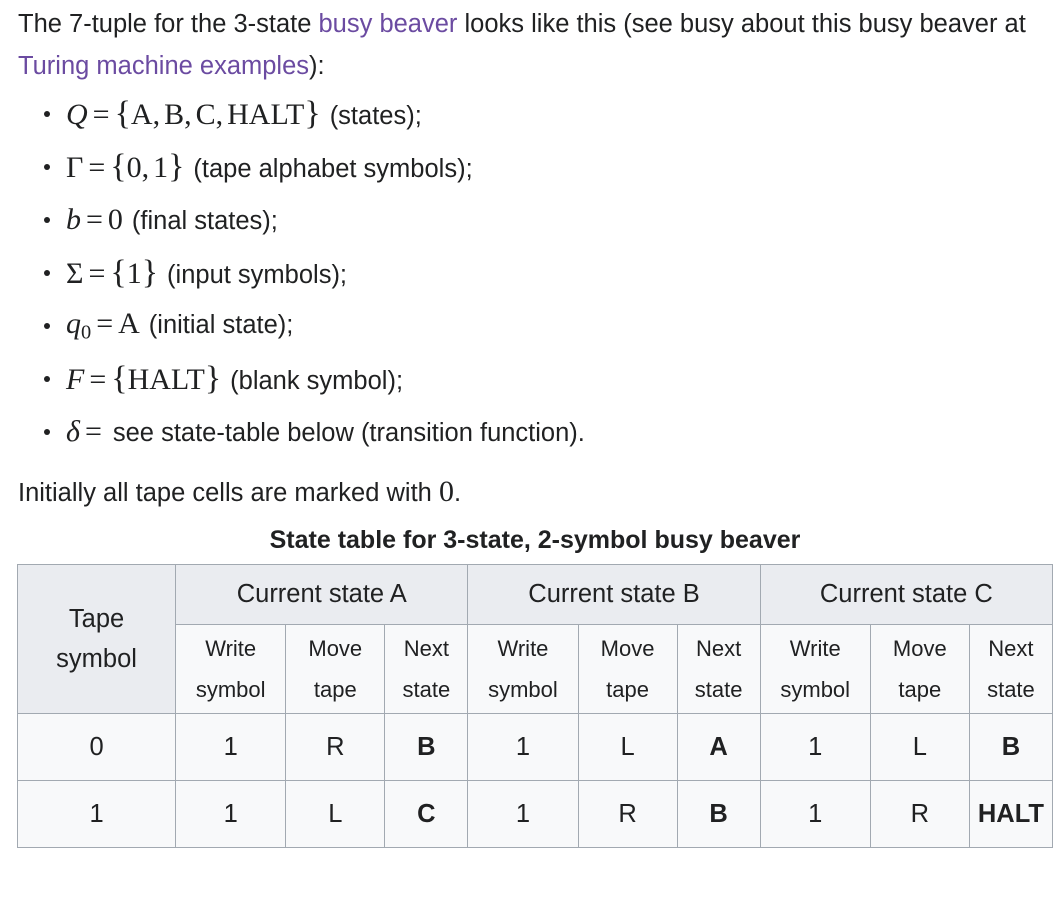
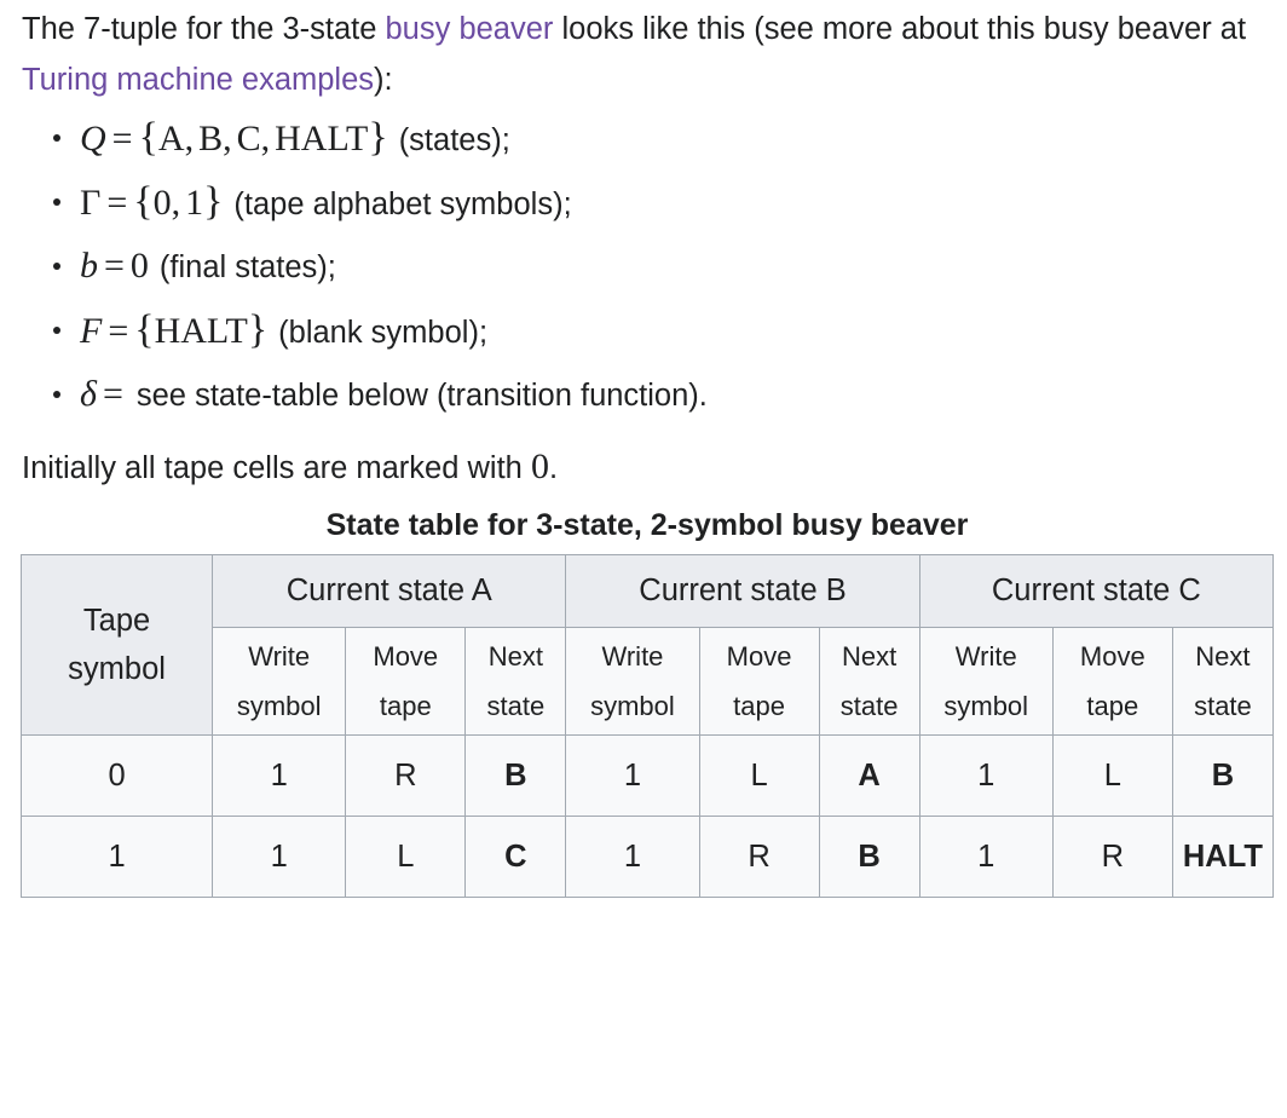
- The 7-tuple for the 3-state busy beaver looks like this (see busy about this busy beaver at Turing machine examples):
+ The 7-tuple for the 3-state busy beaver looks like this (see more about this busy beaver at Turing machine examples):
  Q = {A, B, C, HALT} (states);
  Γ = {0, 1} (tape alphabet symbols);
  b = 0 (final states);
- Σ = {1} (input symbols);
- q0 = A (initial state);
  F = {HALT} (blank symbol);
  δ = see state-table below (transition function).
  Initially all tape cells are marked with 0.
  State table for 3-state, 2-symbol busy beaver
  Tape symbol	Current state A	Current state B	Current state C
  Writesymbol	Movetape	Nextstate	Writesymbol	Movetape	Nextstate	Writesymbol	Movetape	Nextstate
  0	1	R	B	1	L	A	1	L	B
  1	1	L	C	1	R	B	1	R	HALT
